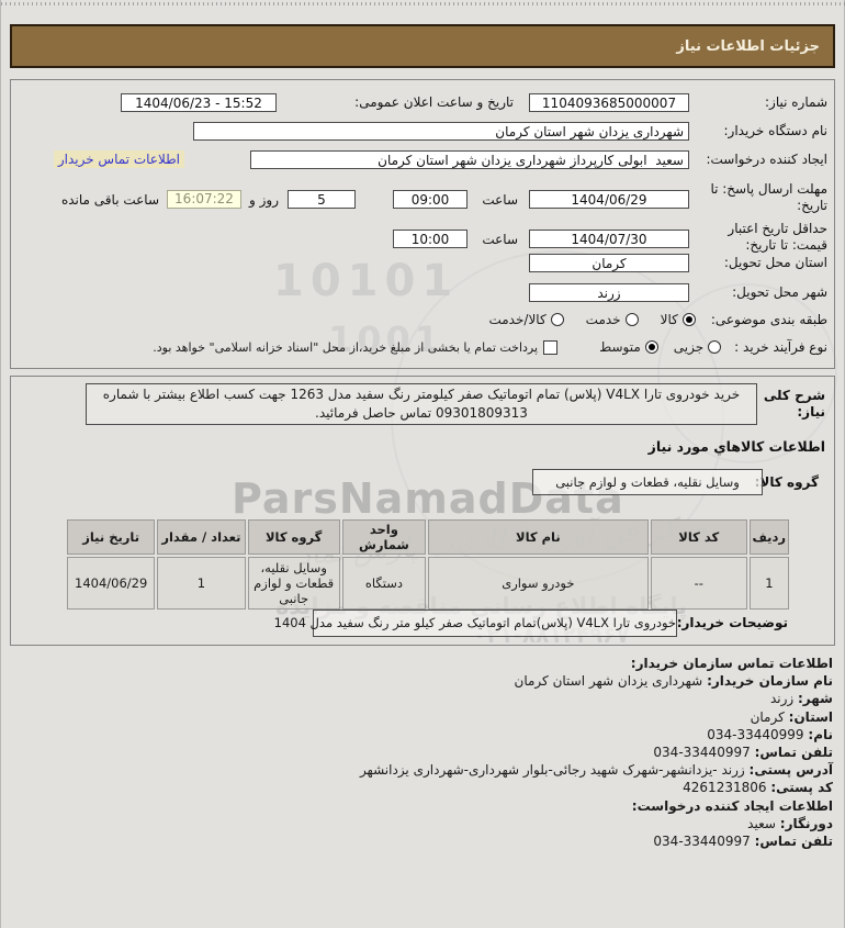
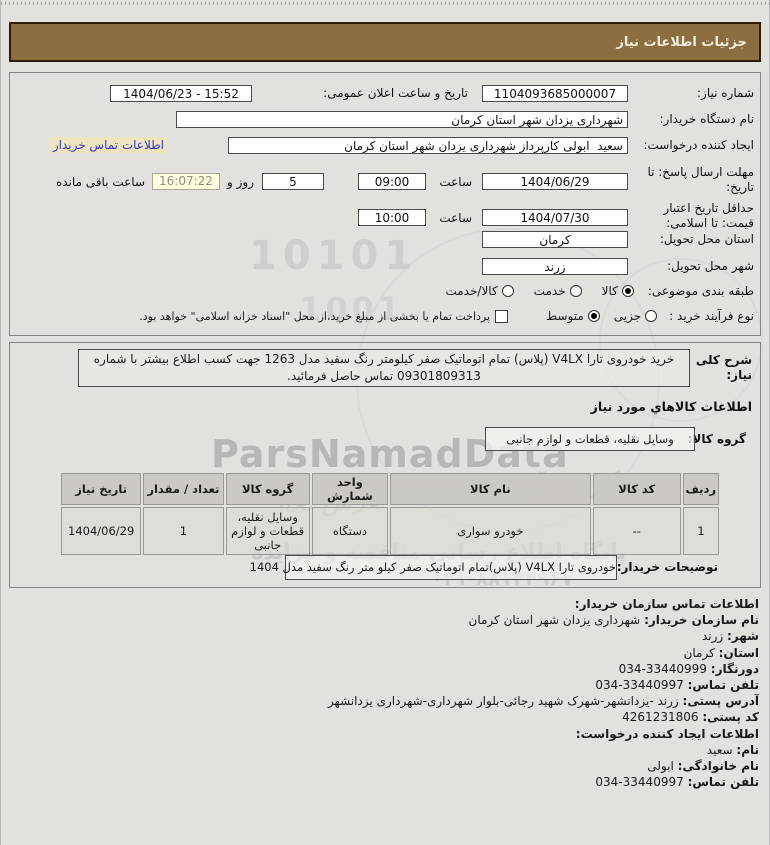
  1001
  ParsNamadData
  پایگاه اطلاع رسانی مناقصه و مزایده
  ۰۲۱-۸۸۱۲۴۹۶۷
  جزئیات اطلاعات نیاز
  شماره نیاز:
  1104093685000007
  تاریخ و ساعت اعلان عمومی:
  1404/06/23 - 15:52
  نام دستگاه خریدار:
  ایجاد کننده درخواست:
  اطلاعات تماس خریدار
  مهلت ارسال پاسخ: تا تاریخ:
  1404/06/29
  ساعت
  09:00
  5
  روز و
  16:07:22
  ساعت باقی مانده
- حداقل تاریخ اعتبار قیمت: تا تاریخ:
+ حداقل تاریخ اعتبار قیمت: تا اسلامی:
  1404/07/30
  ساعت
  10:00
  استان محل تحویل:
  شهر محل تحویل:
  طبقه بندی موضوعی:
  کالا
  خدمت
  کالا/خدمت
  نوع فرآیند خرید :
  جزیی
  متوسط
  پرداخت تمام یا بخشی از مبلغ خرید،از محل "اسناد خزانه اسلامی" خواهد بود.
  شرح کلی نیاز:
  خرید خودروی تارا V4LX (پلاس) تمام اتوماتیک صفر کیلومتر رنگ سفید مدل 1263 جهت کسب اطلاع بیشتر با شماره 09301809313 تماس حاصل فرمائید.
  اطلاعات کالاهاي مورد نیاز
  گروه کالا:
  وسایل نقلیه، قطعات و لوازم جانبی
  ردیف	کد کالا	نام کالا	واحد شمارش	گروه کالا	تعداد / مقدار	تاریخ نیاز
  1	--	خودرو سواری	دستگاه	وسایل نقلیه، قطعات و لوازم جانبی	1	1404/06/29
  توضیحات خریدار:
  خودروی تارا V4LX (پلاس)تمام اتوماتیک صفر کیلو متر رنگ سفید مدل 1404
  اطلاعات تماس سازمان خریدار:
  نام سازمان خریدار: شهرداری یزدان شهر استان کرمان
  شهر: زرند
  استان: کرمان
- نام: 33440999-034
+ دورنگار: 33440999-034
  تلفن تماس: 33440997-034
  آدرس پستی: زرند -یزدانشهر-شهرک شهید رجائی-بلوار شهرداری-شهرداری یزدانشهر
  کد پستی: 4261231806
  اطلاعات ایجاد کننده درخواست:
- دورنگار: سعید
+ نام: سعید
+ نام خانوادگی: ابولی
  تلفن تماس: 33440997-034
